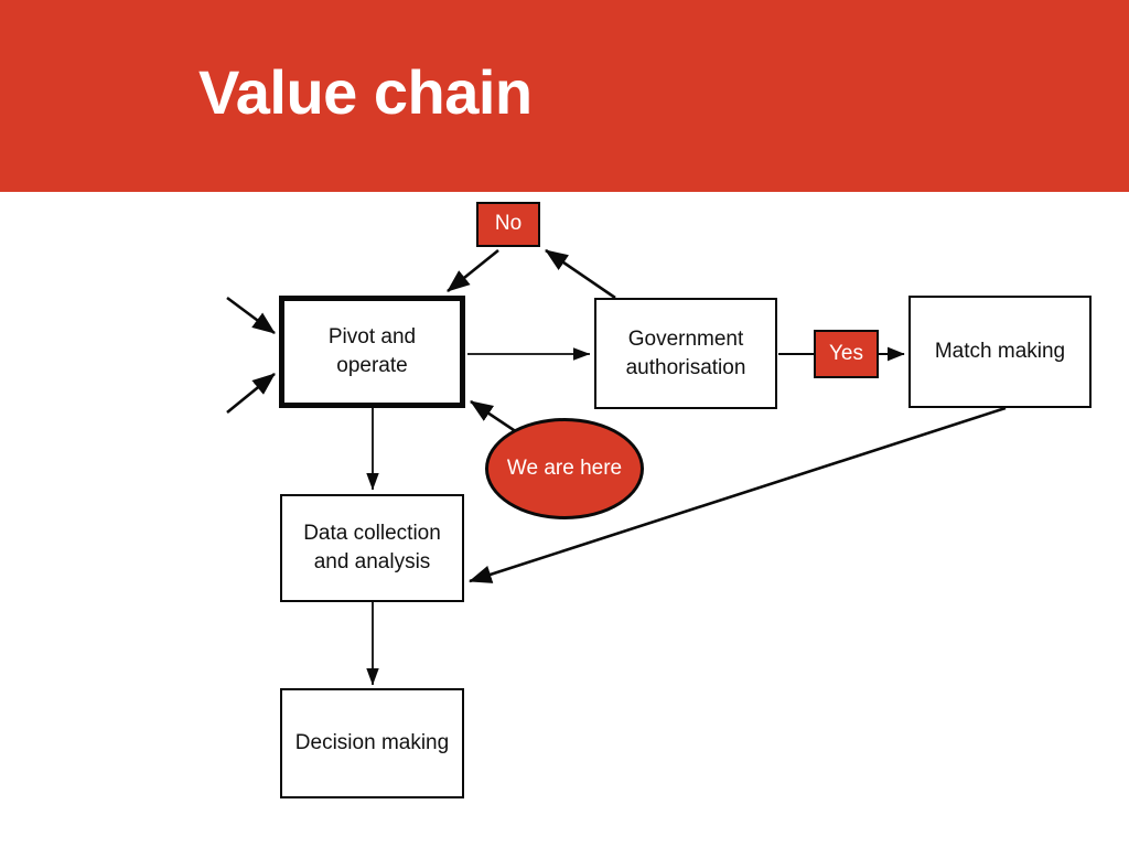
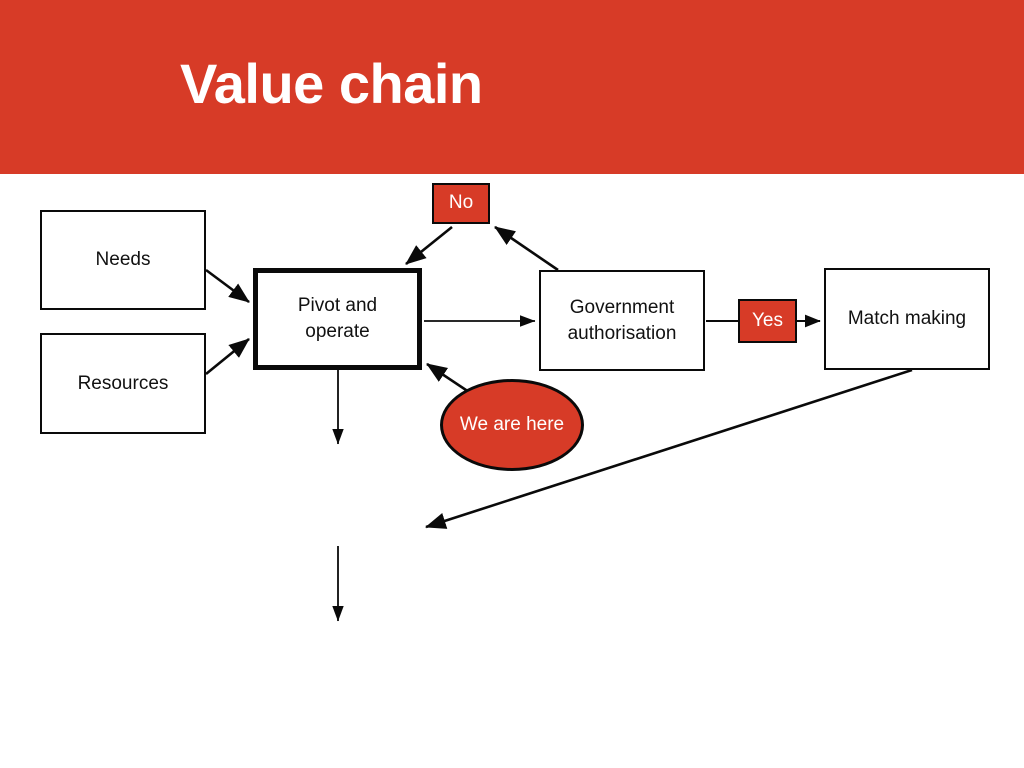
  Value chain
+ Needs
+ Resources
  Pivot and operate
  Government authorisation
  Match making
- Data collection and analysis
- Decision making
  No
  Yes
  We are here
